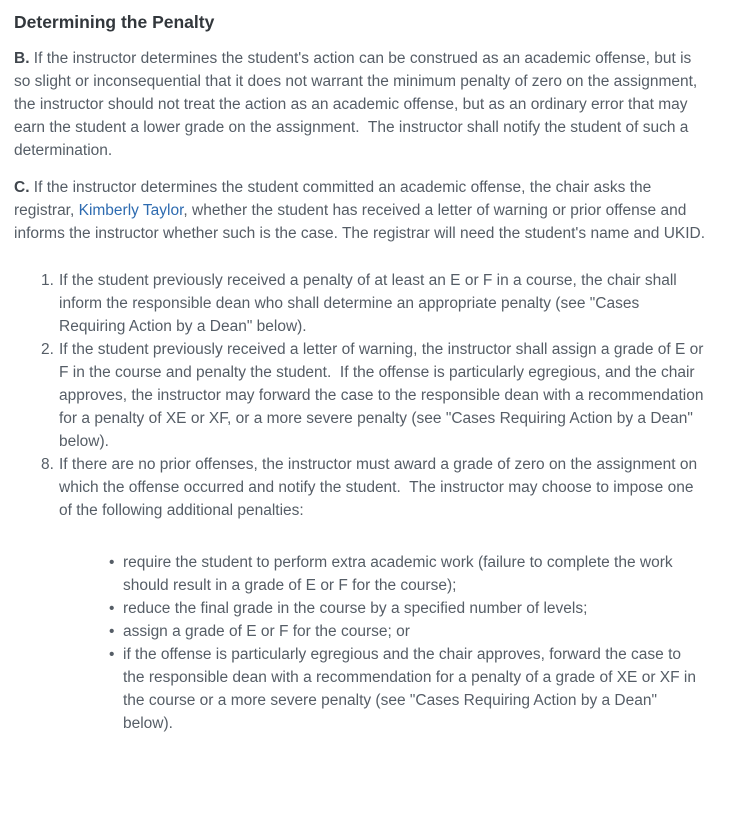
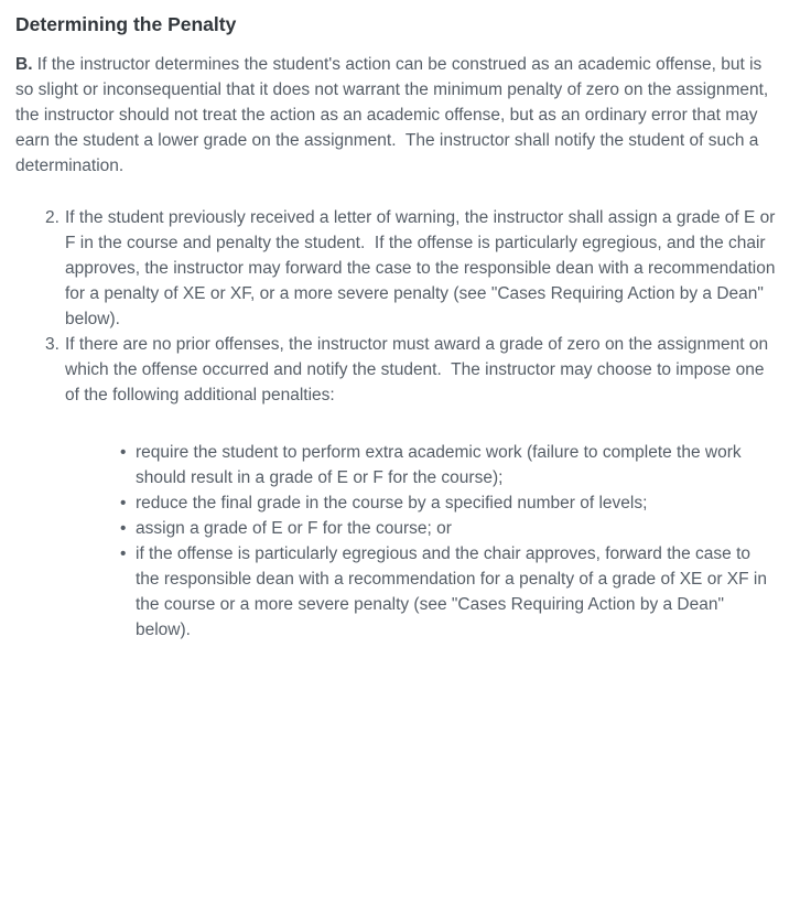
  Determining the Penalty
  B. If the instructor determines the student's action can be construed as an academic offense, but is so slight or inconsequential that it does not warrant the minimum penalty of zero on the assignment, the instructor should not treat the action as an academic offense, but as an ordinary error that may earn the student a lower grade on the assignment. The instructor shall notify the student of such a determination.
- C. If the instructor determines the student committed an academic offense, the chair asks the registrar, Kimberly Taylor, whether the student has received a letter of warning or prior offense and informs the instructor whether such is the case. The registrar will need the student's name and UKID.
- 1.
- If the student previously received a penalty of at least an E or F in a course, the chair shall inform the responsible dean who shall determine an appropriate penalty (see "Cases Requiring Action by a Dean" below).
  2.
  If the student previously received a letter of warning, the instructor shall assign a grade of E or F in the course and penalty the student. If the offense is particularly egregious, and the chair approves, the instructor may forward the case to the responsible dean with a recommendation for a penalty of XE or XF, or a more severe penalty (see "Cases Requiring Action by a Dean" below).
- 8.
+ 3.
  If there are no prior offenses, the instructor must award a grade of zero on the assignment on which the offense occurred and notify the student. The instructor may choose to impose one of the following additional penalties:
  require the student to perform extra academic work (failure to complete the work should result in a grade of E or F for the course);
  reduce the final grade in the course by a specified number of levels;
  assign a grade of E or F for the course; or
  if the offense is particularly egregious and the chair approves, forward the case to the responsible dean with a recommendation for a penalty of a grade of XE or XF in the course or a more severe penalty (see "Cases Requiring Action by a Dean" below).
